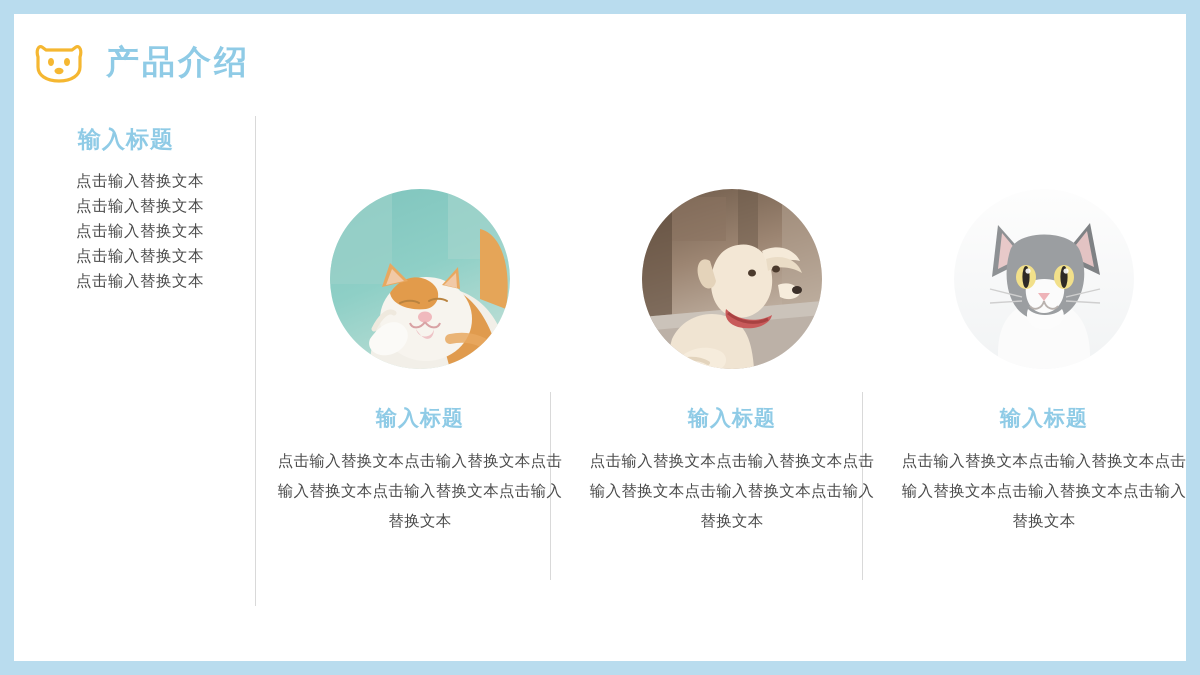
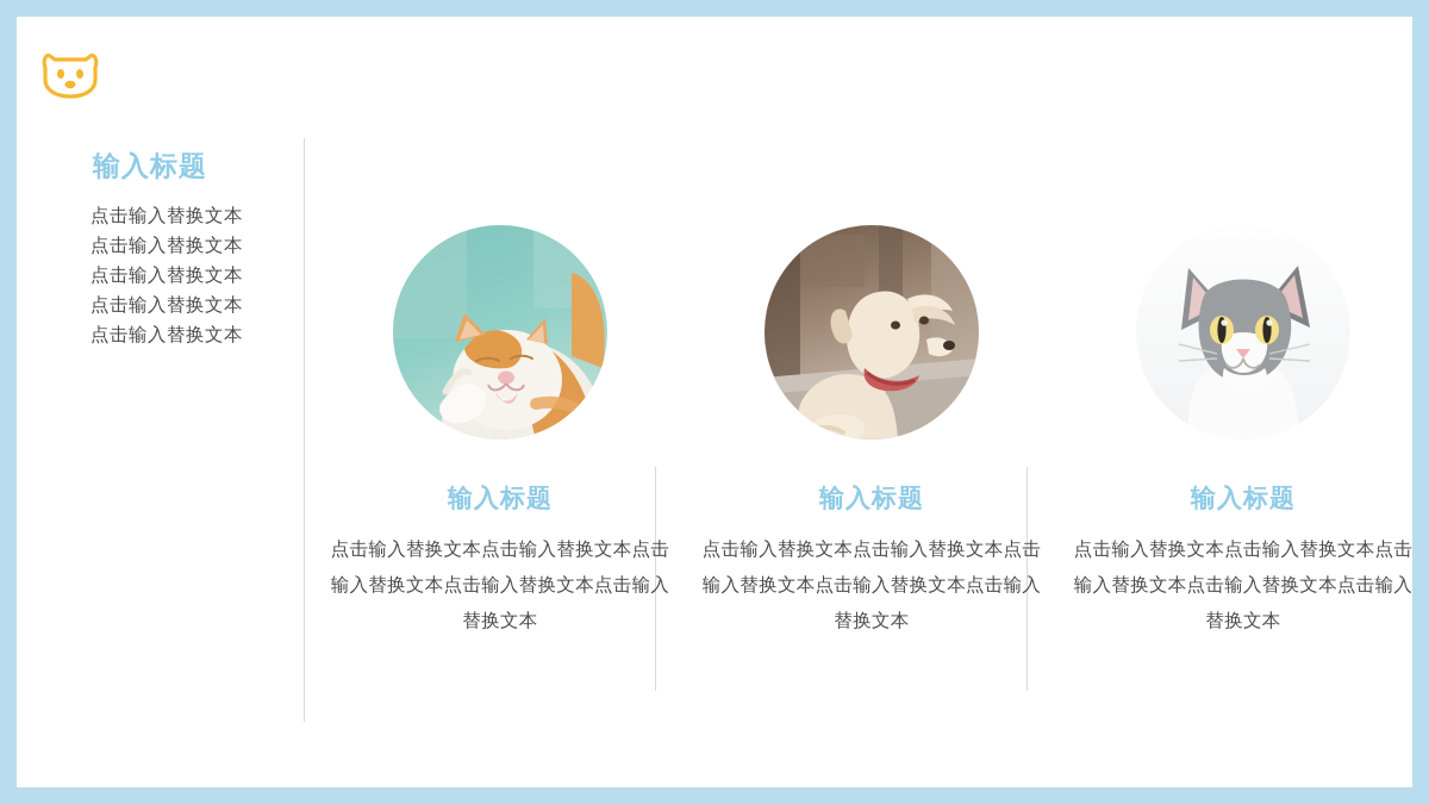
- 产品介绍
  输入标题
  点击输入替换文本
  点击输入替换文本
  点击输入替换文本
  点击输入替换文本
  点击输入替换文本
  输入标题
  点击输入替换文本点击输入替换文本点击输入替换文本点击输入替换文本点击输入替换文本
  输入标题
  点击输入替换文本点击输入替换文本点击输入替换文本点击输入替换文本点击输入替换文本
  输入标题
  点击输入替换文本点击输入替换文本点击输入替换文本点击输入替换文本点击输入替换文本
